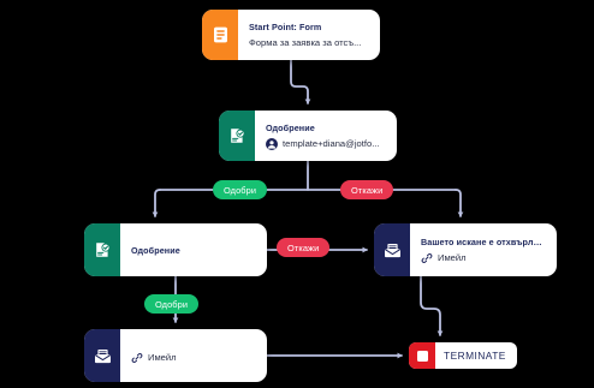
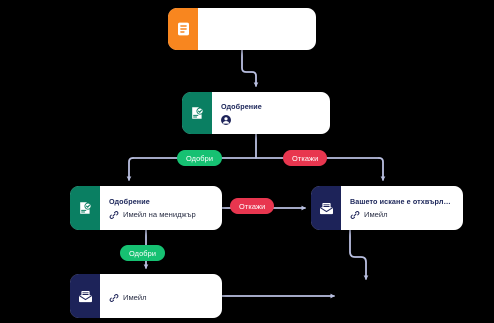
- Start Point: Form
- Форма за заявка за отсъ...
  Одобрение
- template+diana@jotfo...
  Одобрение
+ Имейл на мениджър
  Вашето искане е отхвърлен
  Имейл
  Имейл
- TERMINATE
  Одобри
  Откажи
  Откажи
  Одобри
